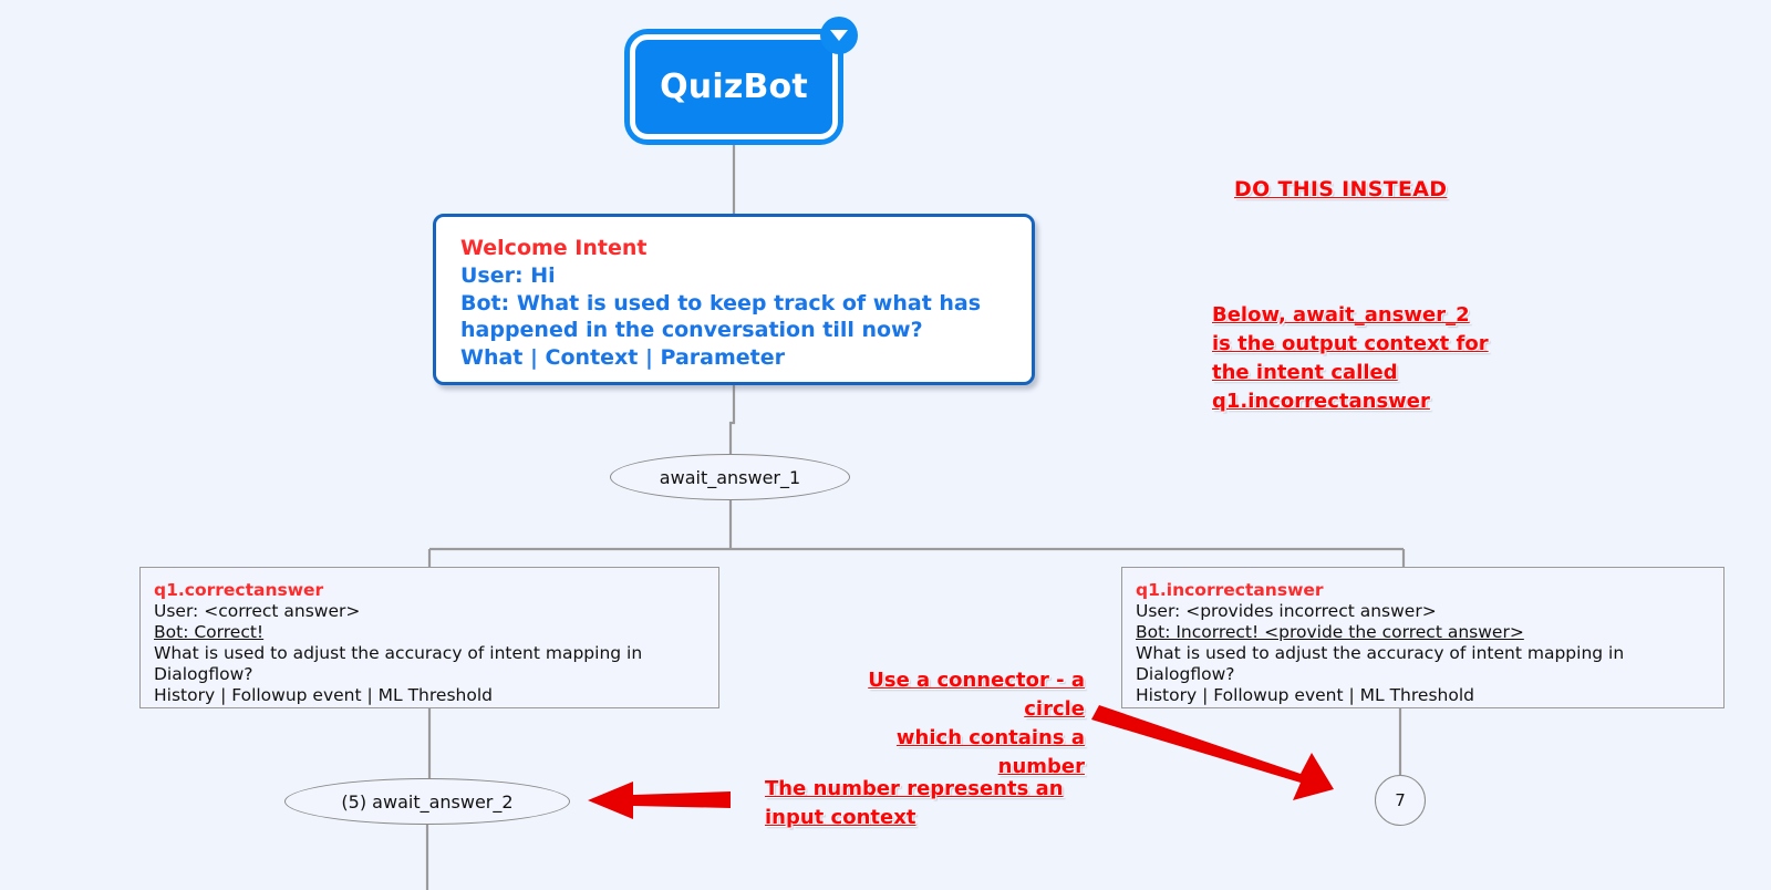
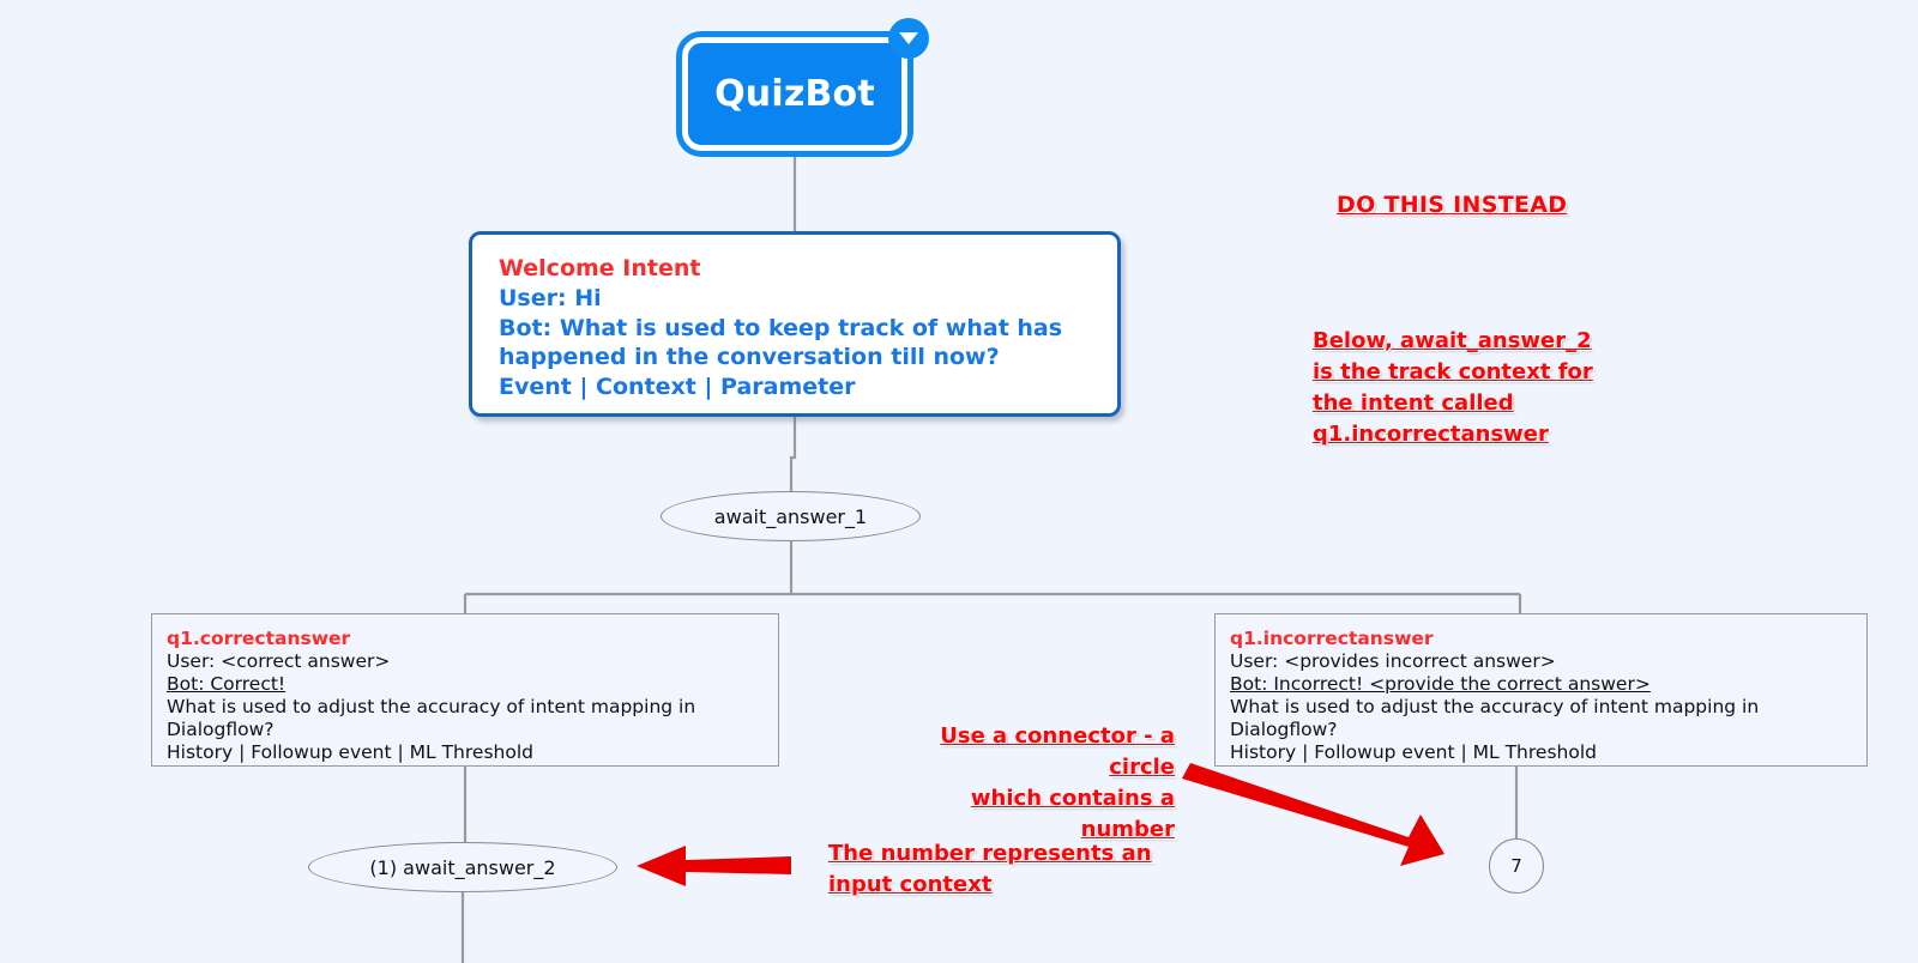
  QuizBot
  Welcome Intent
  User: Hi
  Bot: What is used to keep track of what has happened in the conversation till now?
- What | Context | Parameter
+ Event | Context | Parameter
  await_answer_1
  q1.correctanswer
  User: <correct answer>
  Bot: Correct!
  What is used to adjust the accuracy of intent mapping in Dialogflow?
  History | Followup event | ML Threshold
  q1.incorrectanswer
  User: <provides incorrect answer>
  Bot: Incorrect! <provide the correct answer>
  What is used to adjust the accuracy of intent mapping in Dialogflow?
  History | Followup event | ML Threshold
- (5) await_answer_2
+ (1) await_answer_2
  7
  DO THIS INSTEAD
  Below, await_answer_2
- is the output context for
+ is the track context for
  the intent called
  q1.incorrectanswer
  Use a connector - a circle
  which contains a number
  The number represents an
  input context
